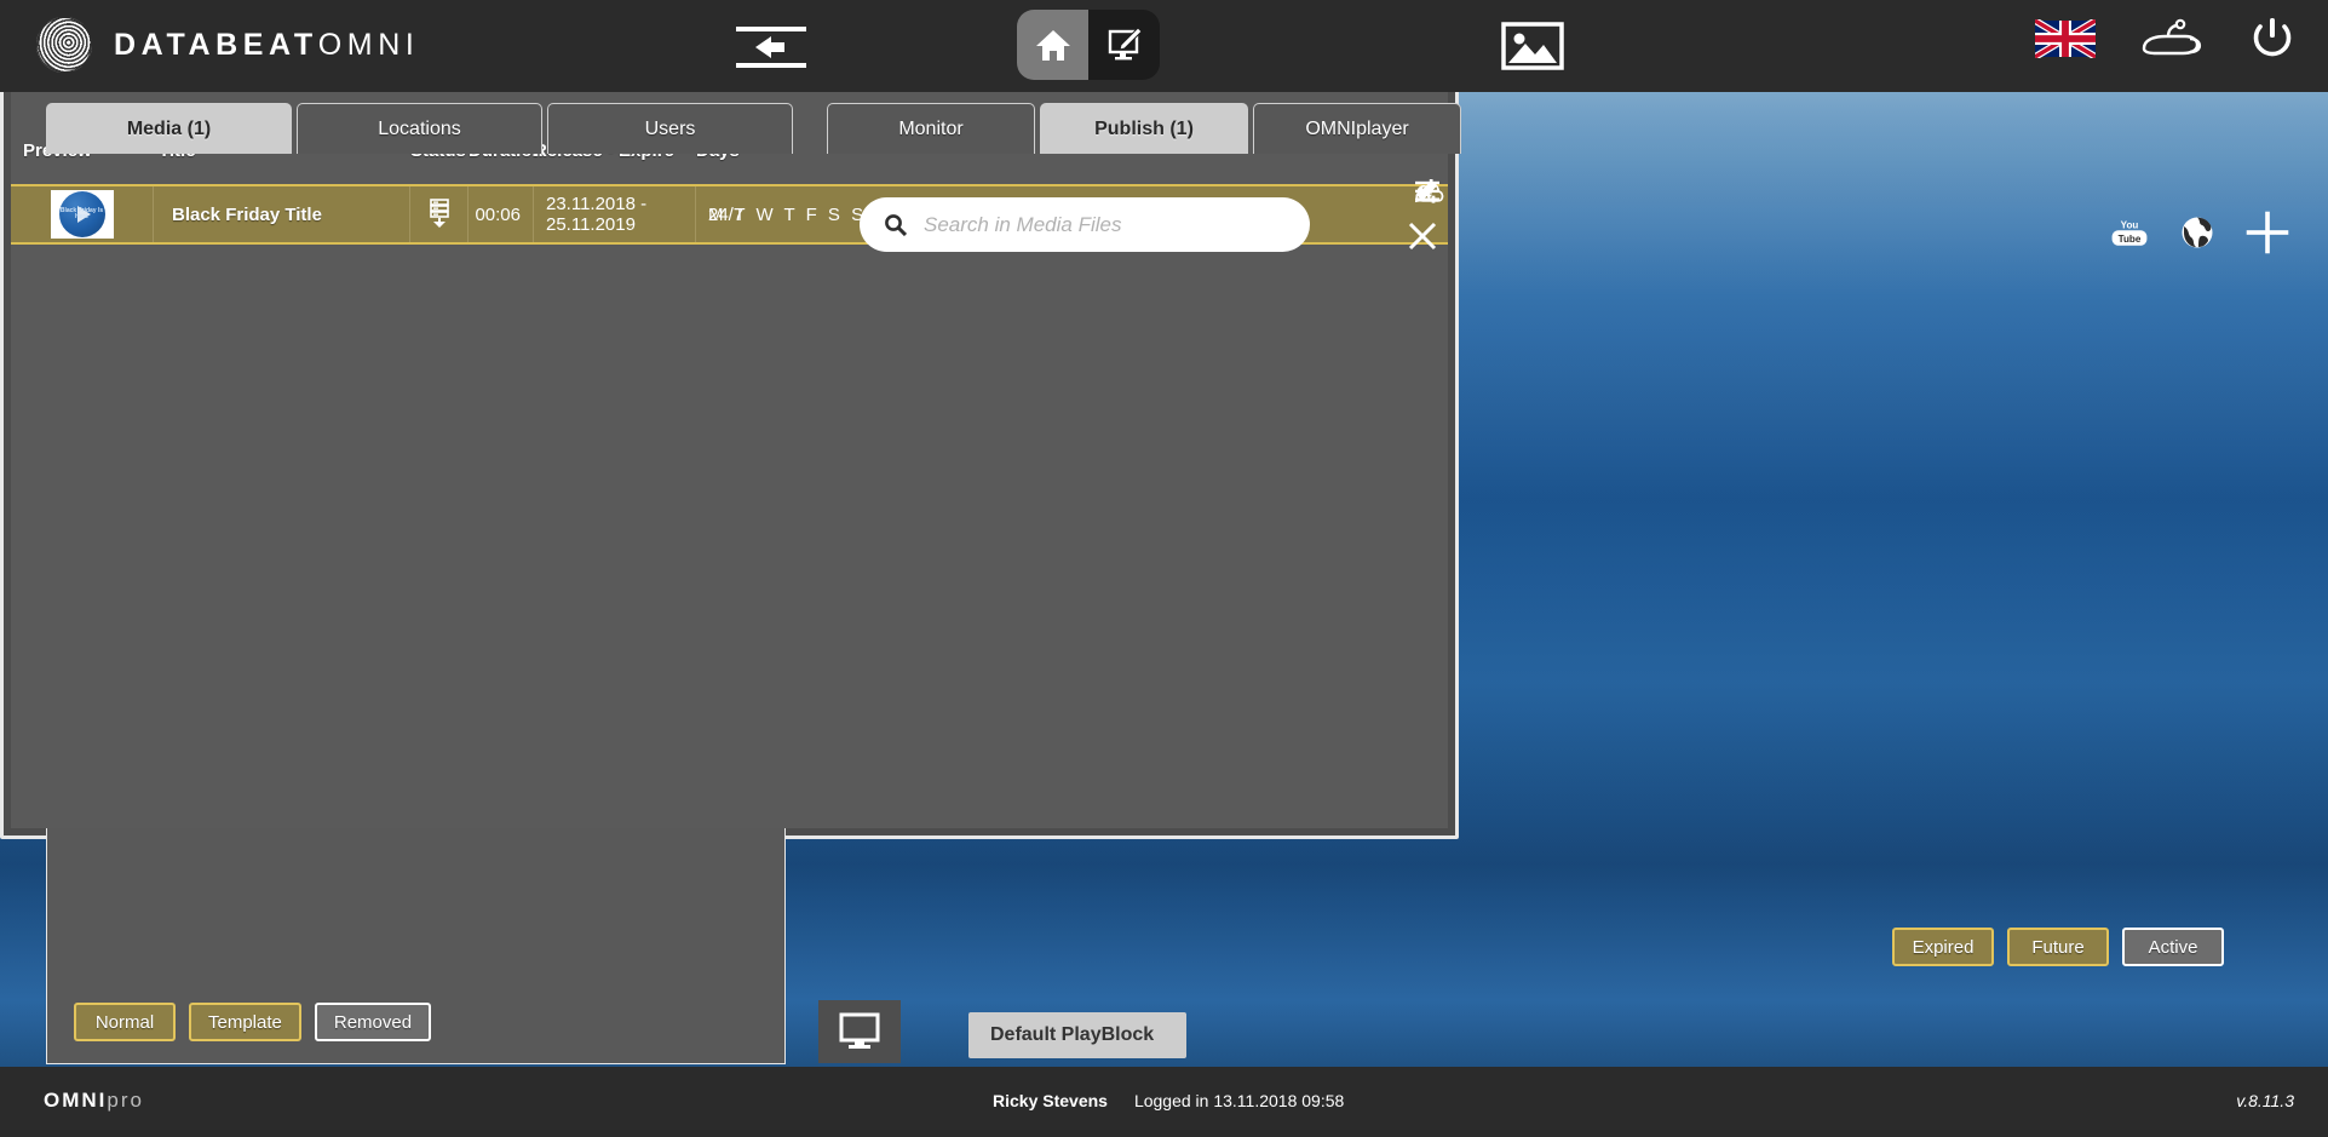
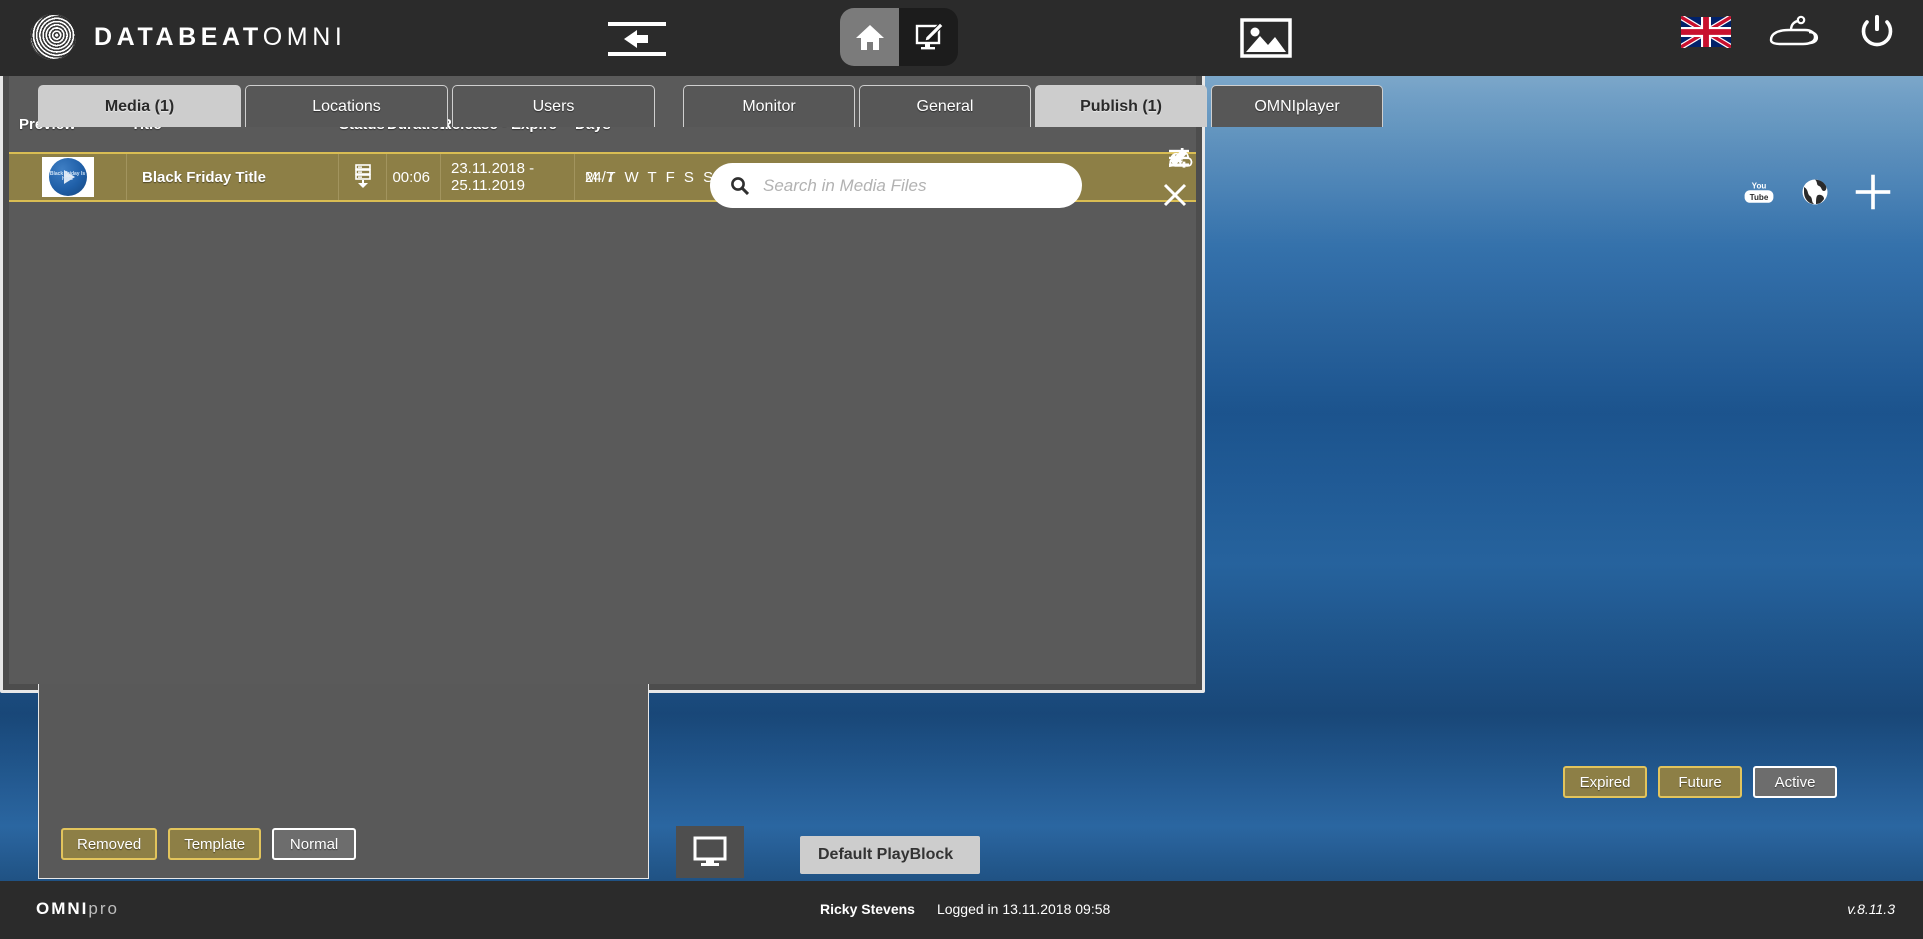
  DATABEATOMNI
  Media (1)
  Locations
  Users
  Monitor
+ General
  Publish (1)
  OMNIplayer
- Normal
+ Removed
  Template
- Removed
+ Normal
  Black Friday Title
  00:06
  23.11.2018 - 25.11.2019
  M T W T F S S
  24/7
  Search in Media Files
  You
  Tube
  Expired
  Future
  Active
  Default PlayBlock
  OMNIpro
  Ricky Stevens
  Logged in 13.11.2018 09:58
  v.8.11.3
